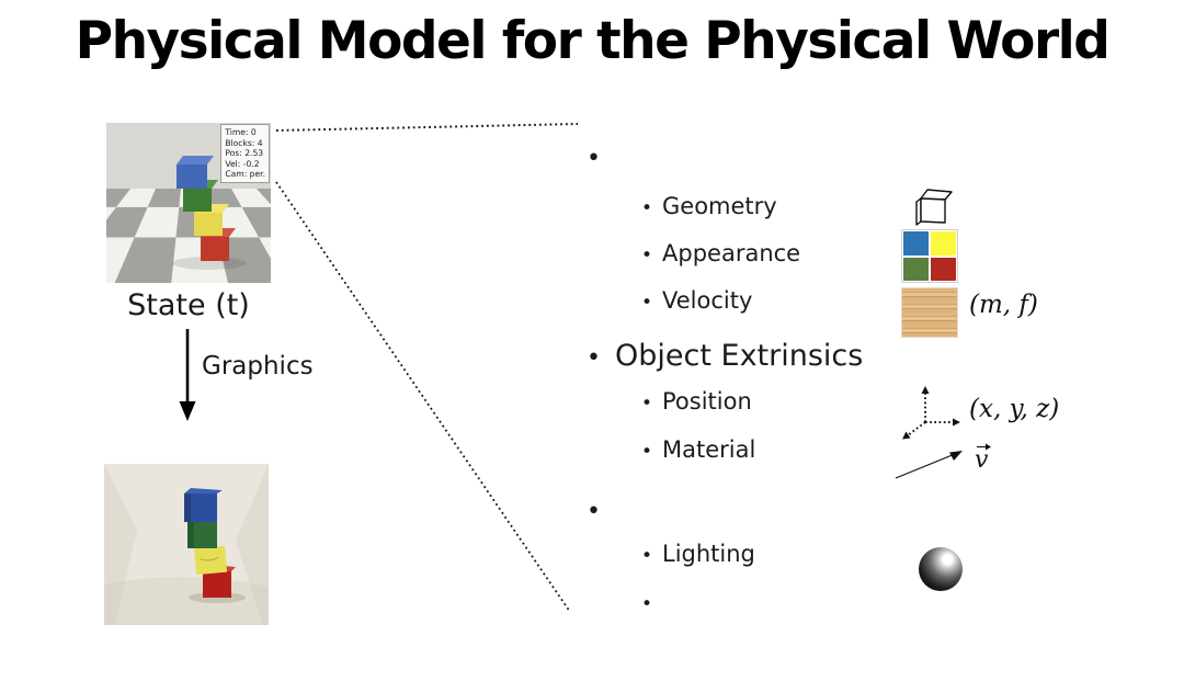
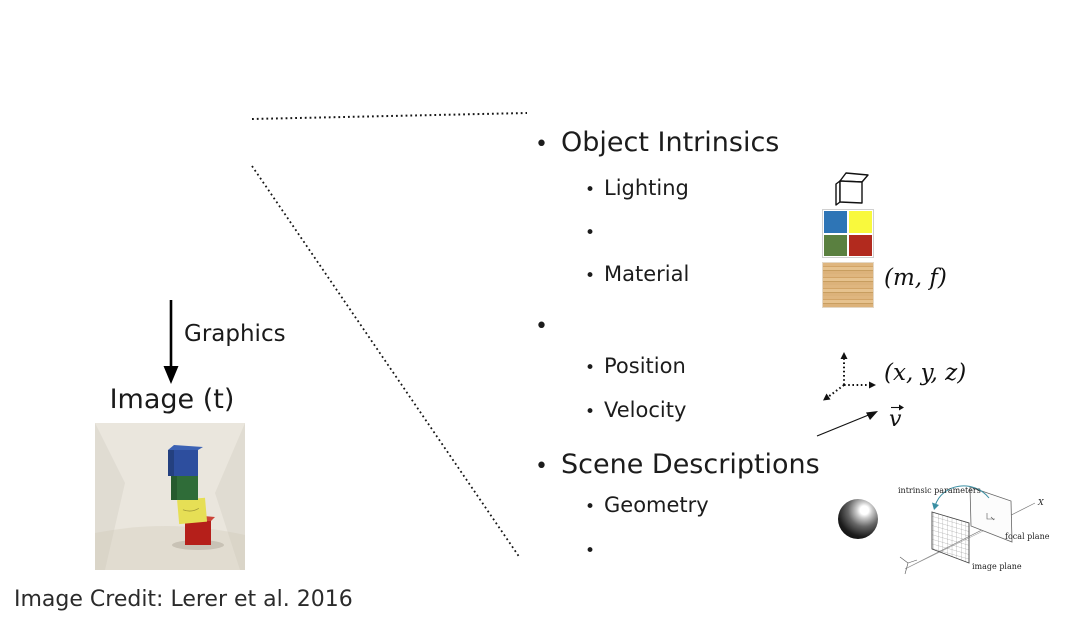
- Physical Model for the Physical World
- Time: 0
- Blocks: 4
- Pos: 2.53
- Vel: -0.2
- Cam: per.
- State (t)
  Graphics
+ Image (t)
+ Image Credit: Lerer et al. 2016
  •
+ Object Intrinsics
  •
- Geometry
+ Lighting
  •
- Appearance
  •
- Velocity
+ Material
  •
- Object Extrinsics
  •
  Position
  •
- Material
+ Velocity
  •
+ Scene Descriptions
  •
- Lighting
+ Geometry
  •
  (m, f)
  (x, y, z)
  v
+ intrinsic parameters
+ X
+ focal plane
+ image plane
